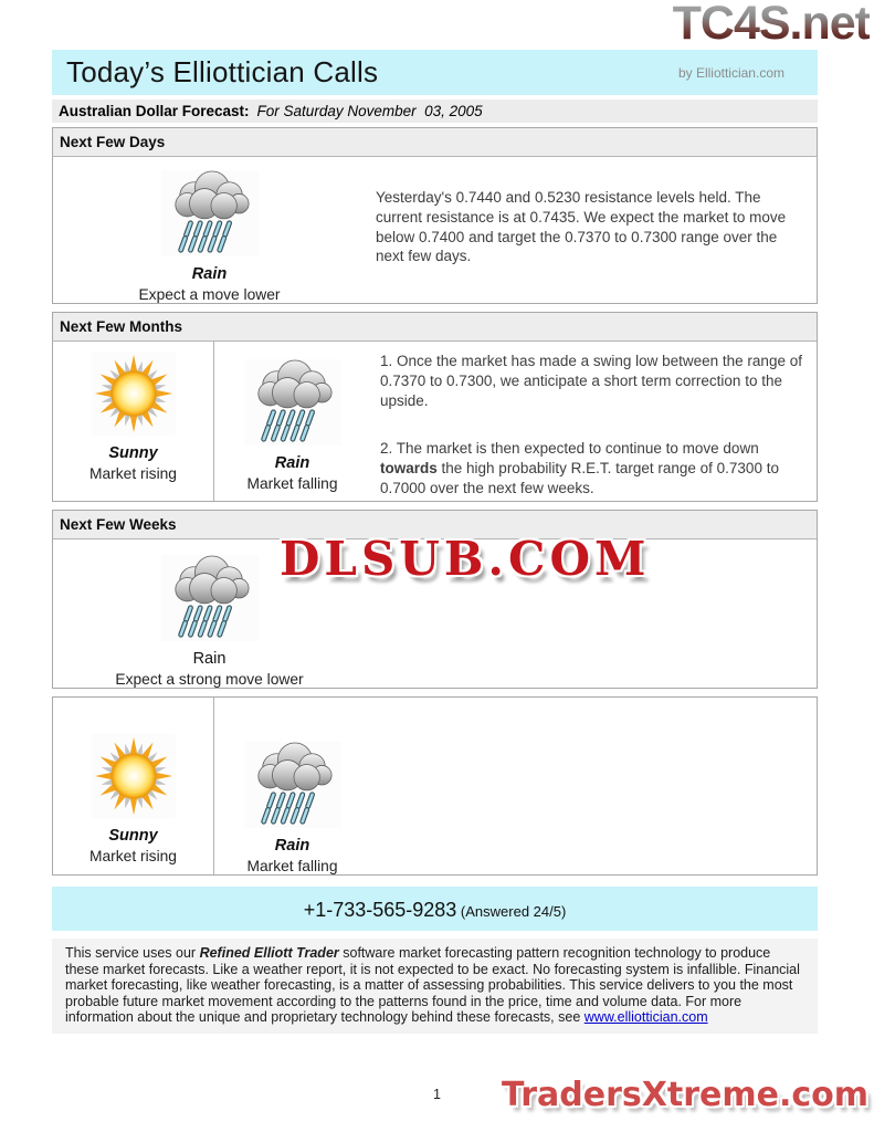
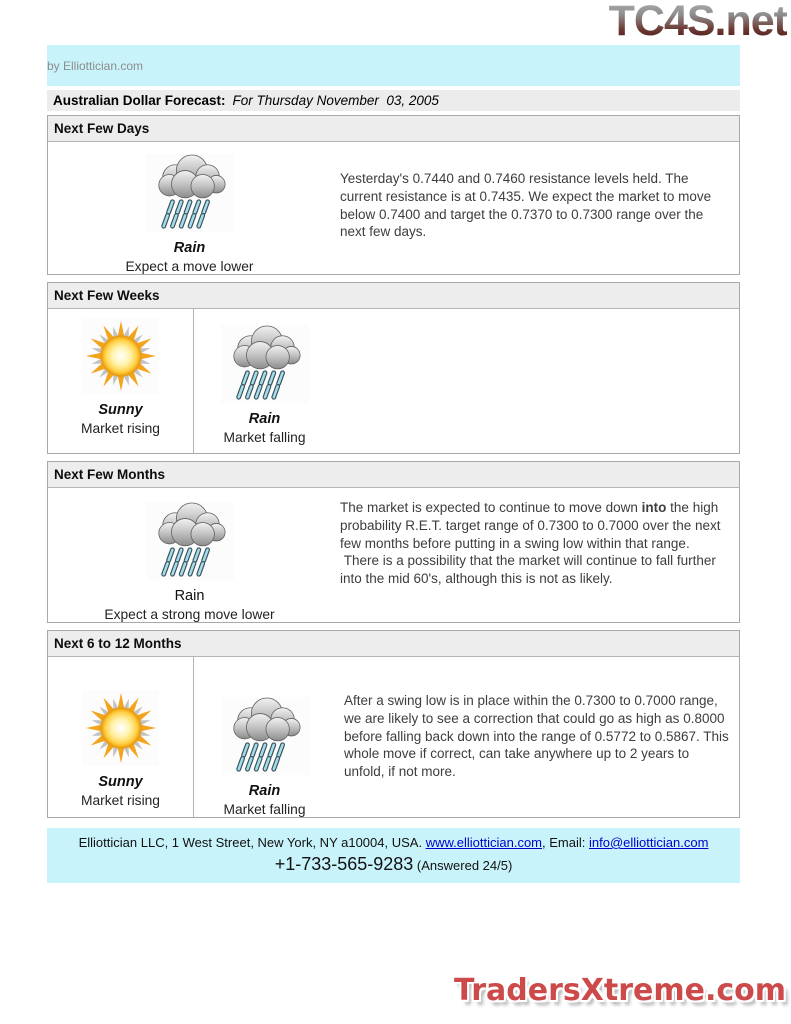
  TC4S.net
- Today’s Elliottician Calls
  by Elliottician.com
- Australian Dollar Forecast: For Saturday November 03, 2005
+ Australian Dollar Forecast: For Thursday November 03, 2005
  Next Few Days
  Rain
  Expect a move lower
- Yesterday's 0.7440 and 0.5230 resistance levels held. The current resistance is at 0.7435. We expect the market to move below 0.7400 and target the 0.7370 to 0.7300 range over the next few days.
+ Yesterday's 0.7440 and 0.7460 resistance levels held. The current resistance is at 0.7435. We expect the market to move below 0.7400 and target the 0.7370 to 0.7300 range over the next few days.
- Next Few Months
+ Next Few Weeks
  Sunny
  Market rising
  Rain
  Market falling
- 1. Once the market has made a swing low between the range of 0.7370 to 0.7300, we anticipate a short term correction to the upside.
- 2. The market is then expected to continue to move down towards the high probability R.E.T. target range of 0.7300 to 0.7000 over the next few weeks.
- Next Few Weeks
+ Next Few Months
  Rain
  Expect a strong move lower
+ The market is expected to continue to move down into the high probability R.E.T. target range of 0.7300 to 0.7000 over the next few months before putting in a swing low within that range. There is a possibility that the market will continue to fall further into the mid 60's, although this is not as likely.
+ Next 6 to 12 Months
  Sunny
  Market rising
  Rain
  Market falling
+ After a swing low is in place within the 0.7300 to 0.7000 range, we are likely to see a correction that could go as high as 0.8000 before falling back down into the range of 0.5772 to 0.5867. This whole move if correct, can take anywhere up to 2 years to unfold, if not more.
+ Elliottician LLC, 1 West Street, New York, NY a10004, USA. www.elliottician.com, Email: info@elliottician.com
  +1-733-565-9283 (Answered 24/5)
- This service uses our Refined Elliott Trader software market forecasting pattern recognition technology to produce these market forecasts. Like a weather report, it is not expected to be exact. No forecasting system is infallible. Financial market forecasting, like weather forecasting, is a matter of assessing probabilities. This service delivers to you the most probable future market movement according to the patterns found in the price, time and volume data. For more information about the unique and proprietary technology behind these forecasts, see www.elliottician.com
- DLSUB.COM
- 1
  TradersXtreme.com
